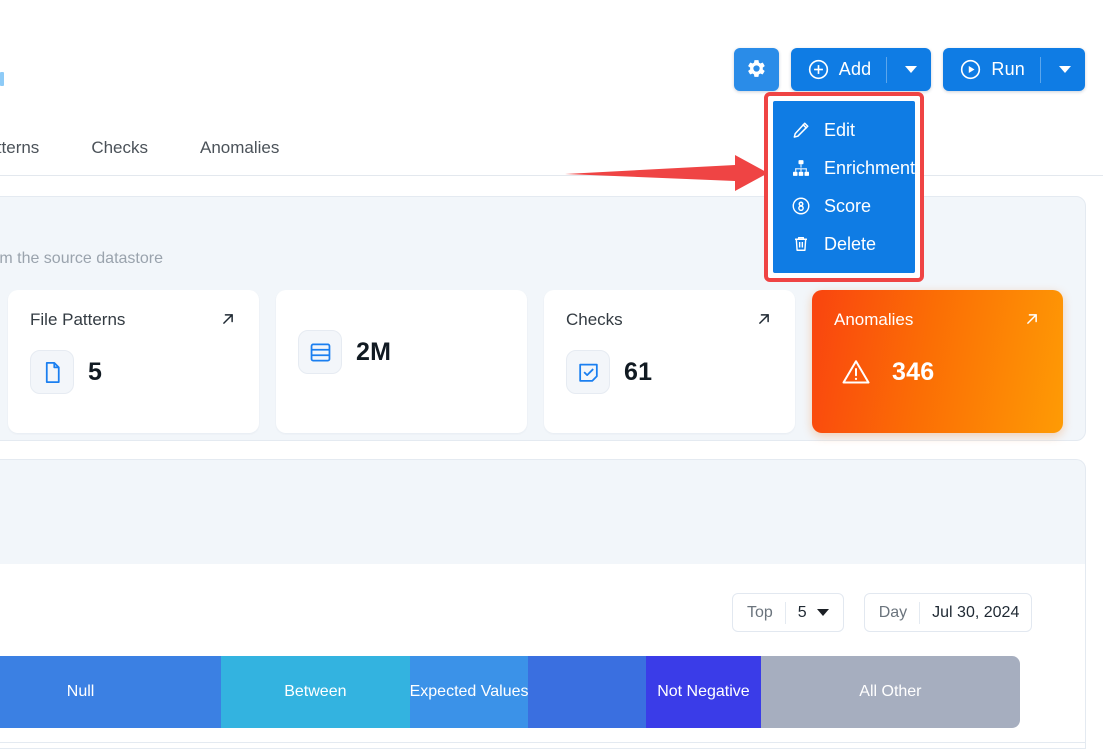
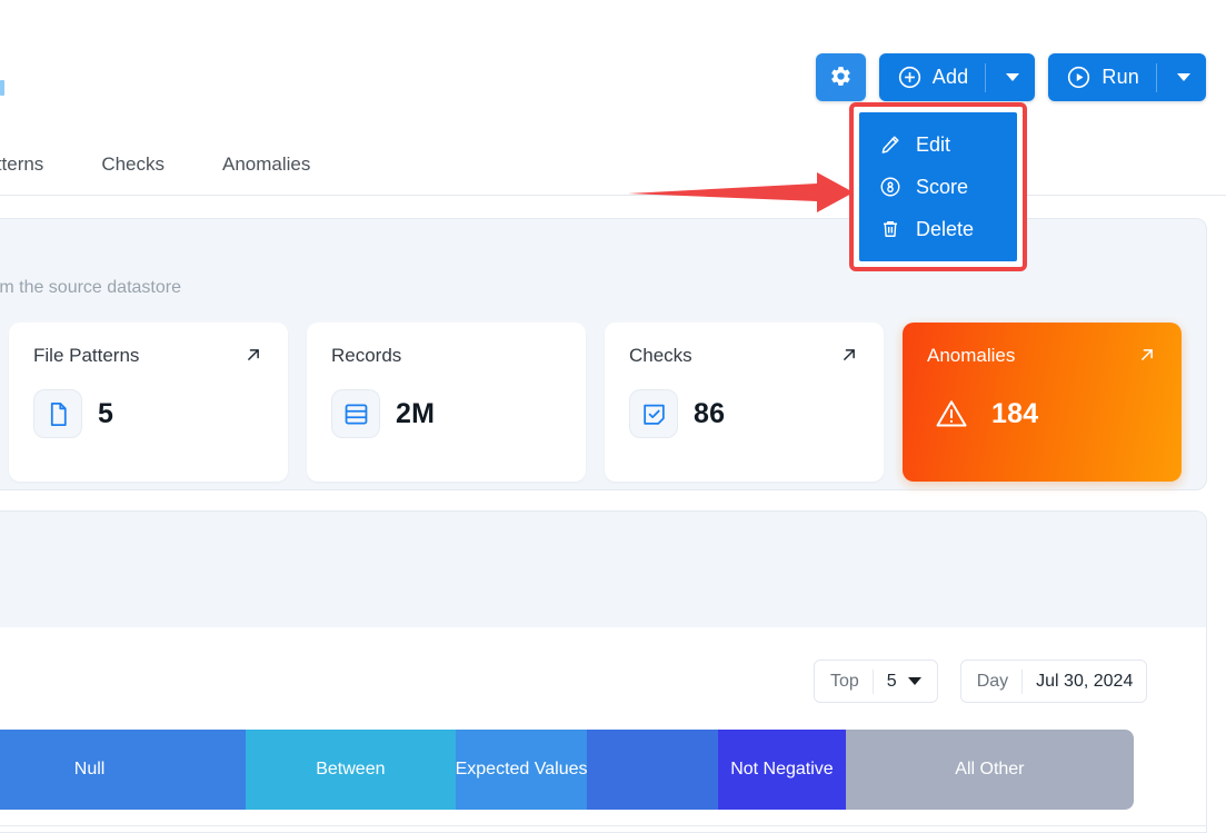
  Add
  Run
  Edit
- Enrichment
  Score
  Delete
  Checks
  Anomalies
  File Patterns
  5
+ Records
  2M
  Checks
- 61
+ 86
  Anomalies
- 346
+ 184
  Top
  5
  Day
  Jul 30, 2024
  Null
  Between
  Expected Values
  Not Negative
  All Other
